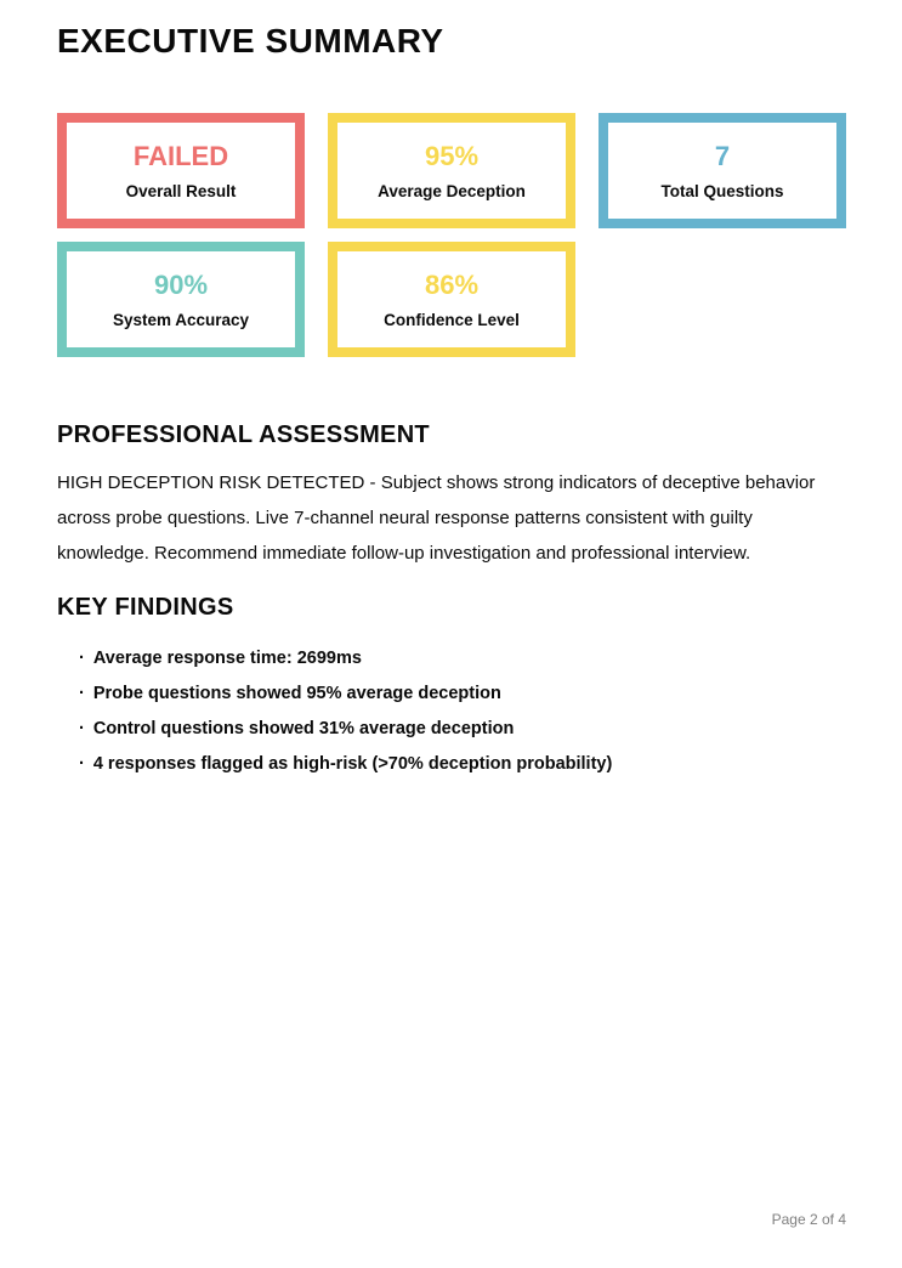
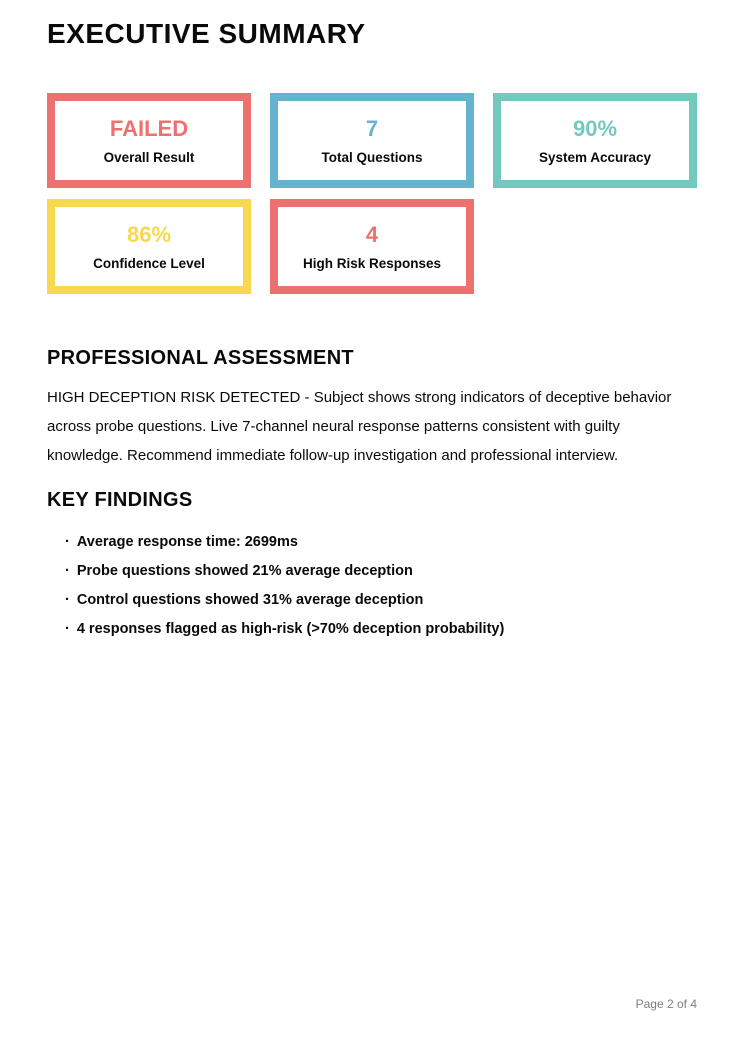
  EXECUTIVE SUMMARY
  FAILED
  Overall Result
- 95%
- Average Deception
  7
  Total Questions
  90%
  System Accuracy
  86%
  Confidence Level
+ 4
+ High Risk Responses
  PROFESSIONAL ASSESSMENT
  HIGH DECEPTION RISK DETECTED - Subject shows strong indicators of deceptive behavior across probe questions. Live 7-channel neural response patterns consistent with guilty knowledge. Recommend immediate follow-up investigation and professional interview.
  KEY FINDINGS
  · Average response time: 2699ms
- · Probe questions showed 95% average deception
+ · Probe questions showed 21% average deception
  · Control questions showed 31% average deception
  · 4 responses flagged as high-risk (>70% deception probability)
  Page 2 of 4
